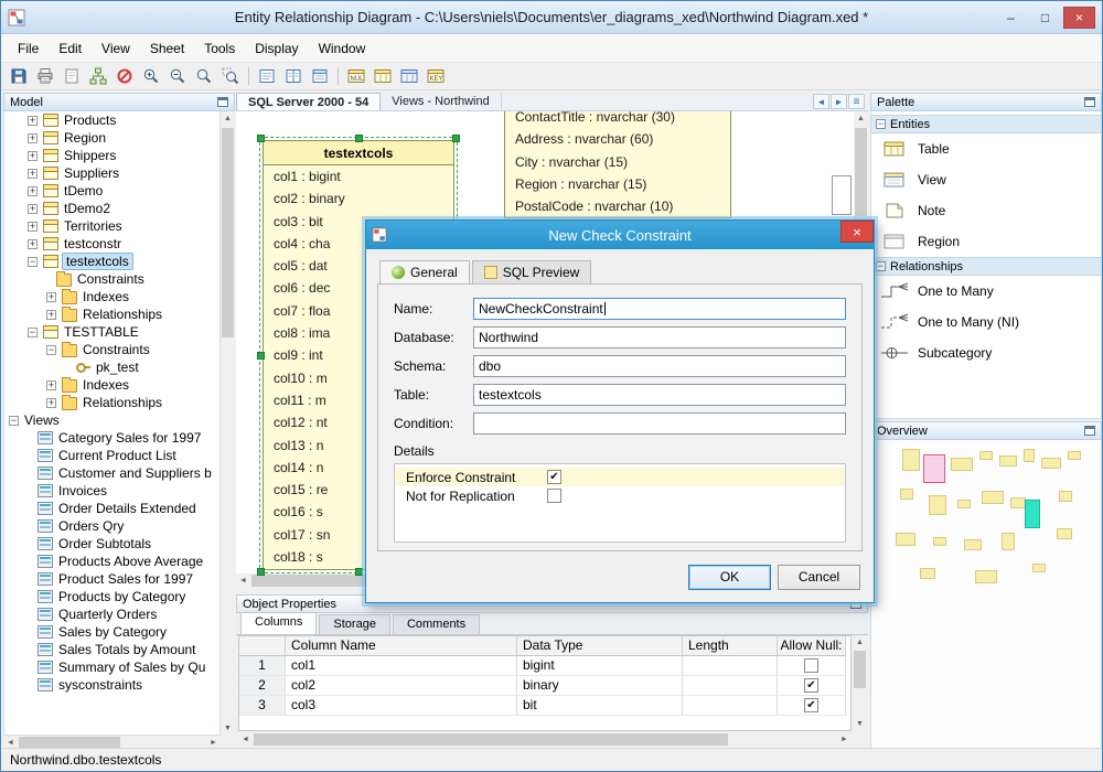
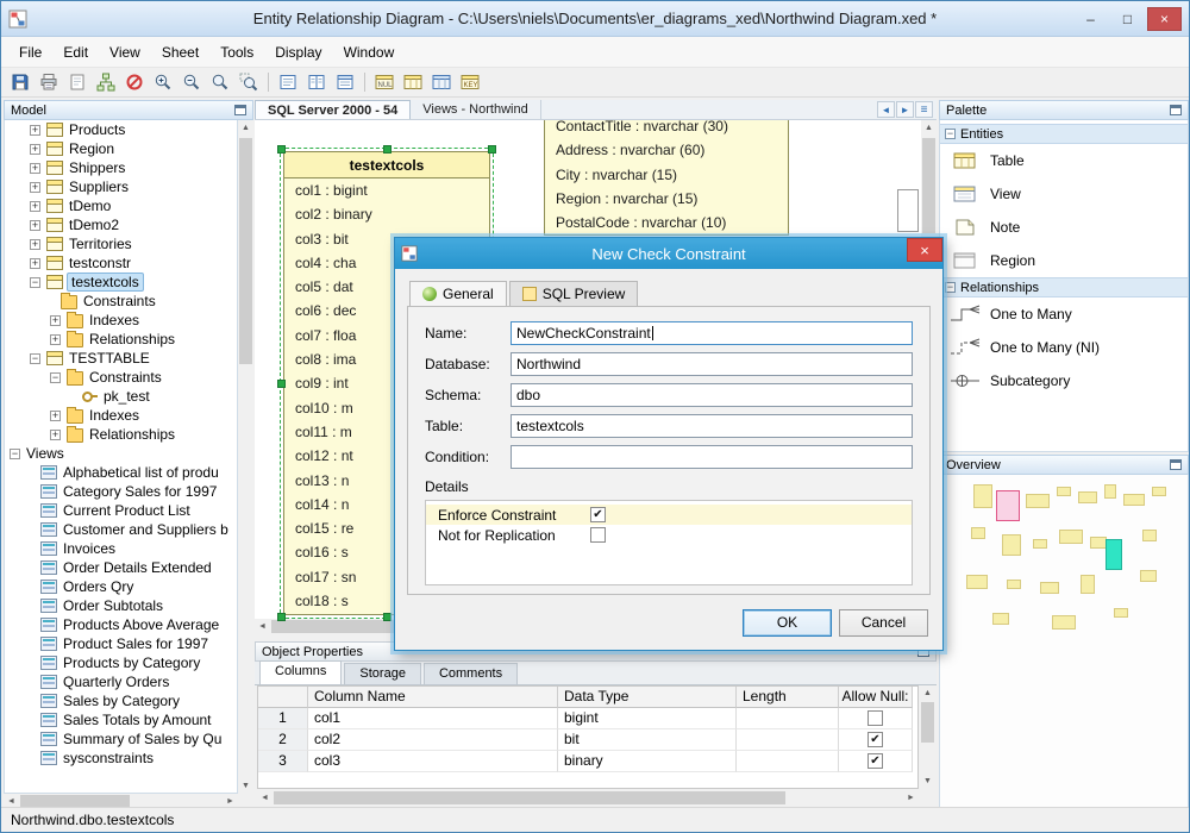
  Entity Relationship Diagram - C:\Users\niels\Documents\er_diagrams_xed\Northwind Diagram.xed *
  –
  □
  ×
  File
  Edit
  View
  Sheet
  Tools
  Display
  Window
  Model
  +
  Products
  +
  Region
  +
  Shippers
  +
  Suppliers
  +
  tDemo
  +
  tDemo2
  +
  Territories
  +
  testconstr
  −
  testextcols
  Constraints
  +
  Indexes
  +
  Relationships
  −
  TESTTABLE
  −
  Constraints
  pk_test
  +
  Indexes
  +
  Relationships
  −
  Views
+ Alphabetical list of produ
  Category Sales for 1997
  Current Product List
  Customer and Suppliers b
  Invoices
  Order Details Extended
  Orders Qry
  Order Subtotals
  Products Above Average
  Product Sales for 1997
  Products by Category
  Quarterly Orders
  Sales by Category
  Sales Totals by Amount
  Summary of Sales by Qu
  sysconstraints
  SQL Server 2000 - 54
  Views - Northwind
  ◄
  ►
  ≡
  testextcols
  col1 : bigint
  col2 : binary
  col3 : bit
  col4 : cha
  col5 : dat
  col6 : dec
  col7 : floa
  col8 : ima
  col9 : int
  col10 : m
  col11 : m
  col12 : nt
  col13 : n
  col14 : n
  col15 : re
  col16 : s
  col17 : sn
  col18 : s
  ContactTitle : nvarchar (30)
  Address : nvarchar (60)
  City : nvarchar (15)
  Region : nvarchar (15)
  PostalCode : nvarchar (10)
  Object Properties
  Columns
  Storage
  Comments
  Column Name
  Data Type
  Length
  Allow Null:
  1
  col1
  bigint
  2
  col2
- binary
+ bit
  ✔
  3
  col3
- bit
+ binary
  ✔
  Palette
  −
  Entities
  Table
  View
  Note
  Region
  −
  Relationships
  One to Many
  One to Many (NI)
  Subcategory
  Overview
  Northwind.dbo.testextcols
  New Check Constraint
  ×
  General
  SQL Preview
  Name:
  NewCheckConstraint
  Database:
  Northwind
  Schema:
  dbo
  Table:
  testextcols
  Condition:
  Details
  Enforce Constraint
  ✔
  Not for Replication
  OK
  Cancel
